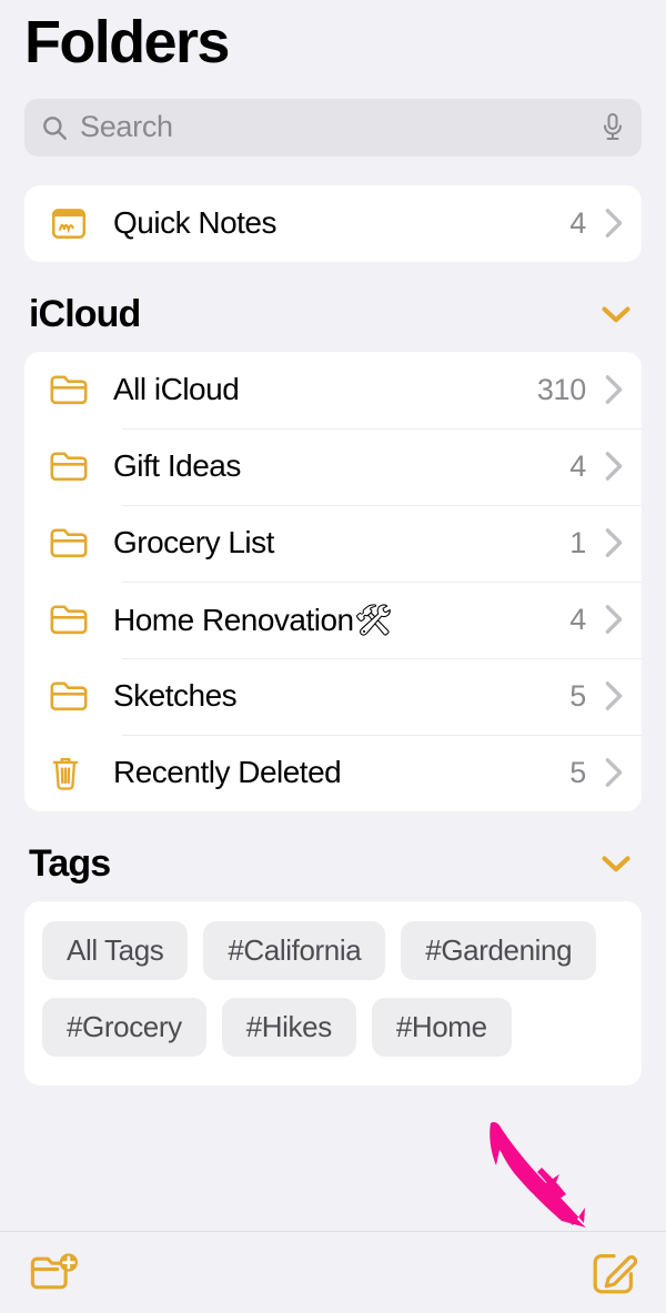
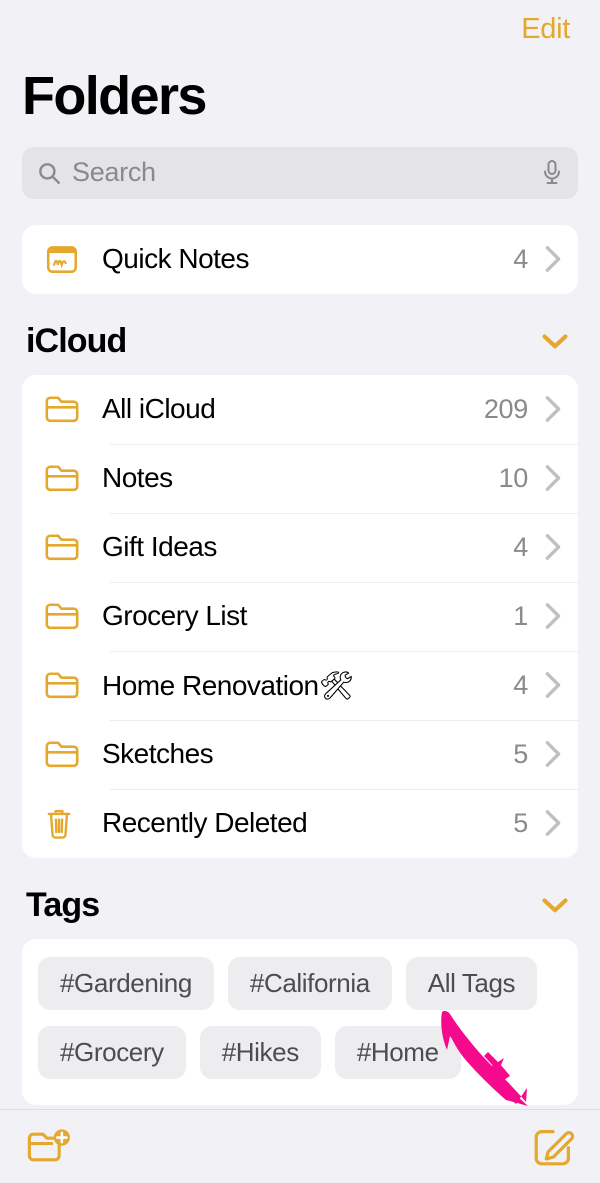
+ Edit
  Folders
  Search
  Quick Notes
  4
  iCloud
  All iCloud
- 310
+ 209
+ Notes
+ 10
  Gift Ideas
  4
  Grocery List
  1
  Home Renovation🛠
  4
  Sketches
  5
  Recently Deleted
  5
  Tags
- All Tags
+ #Gardening
  #California
- #Gardening
+ All Tags
  #Grocery
  #Hikes
  #Home
